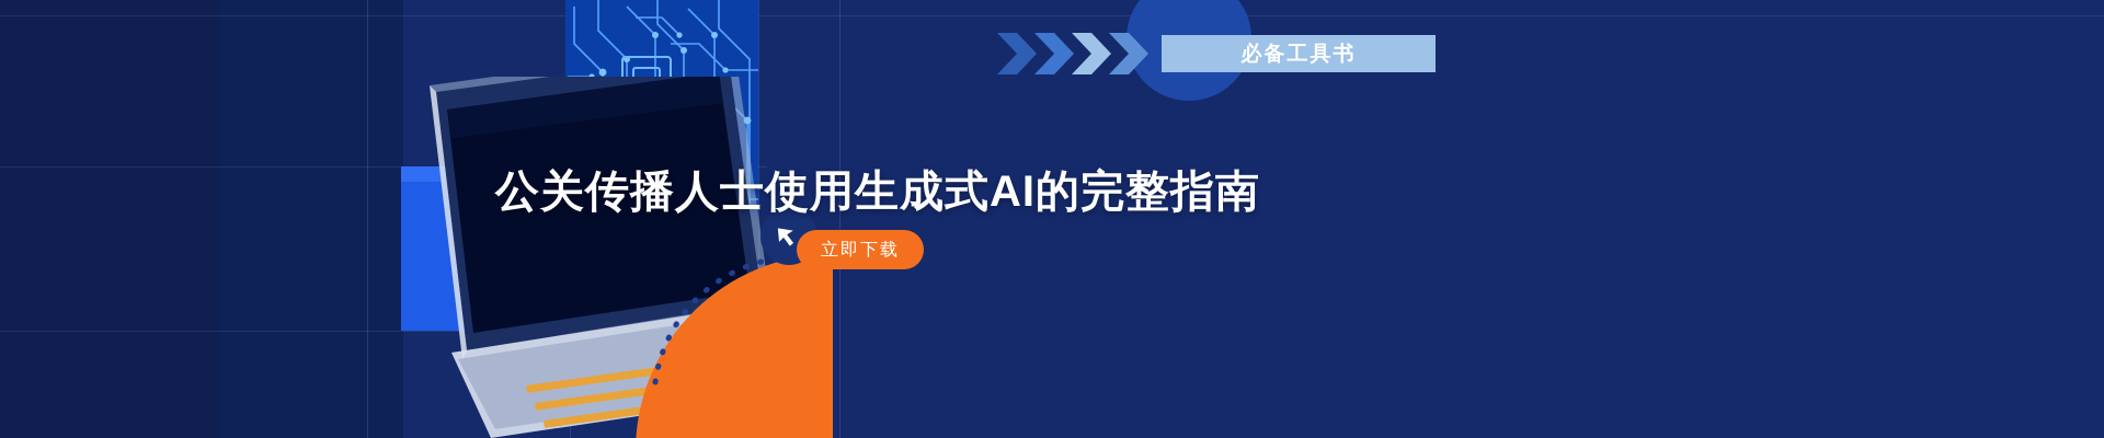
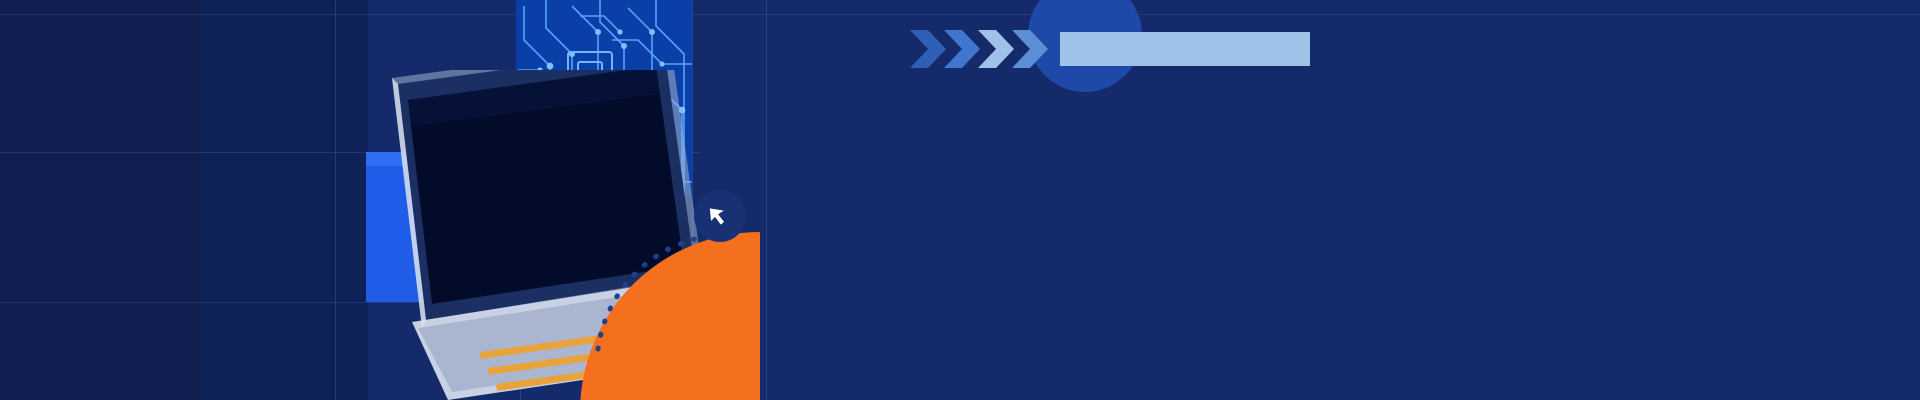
- 立即下载
- 公关传播人士使用生成式AI的完整指南
- 必备工具书
